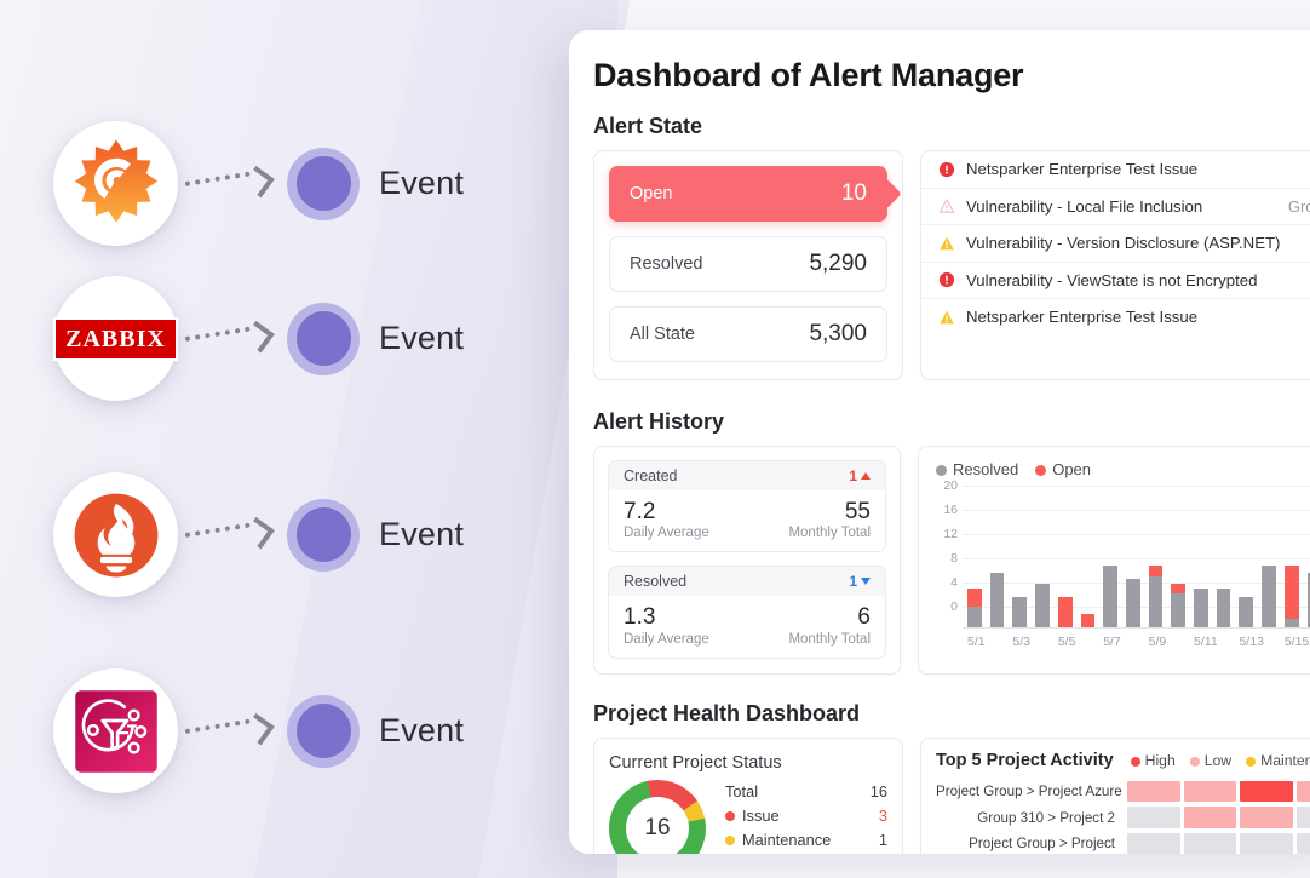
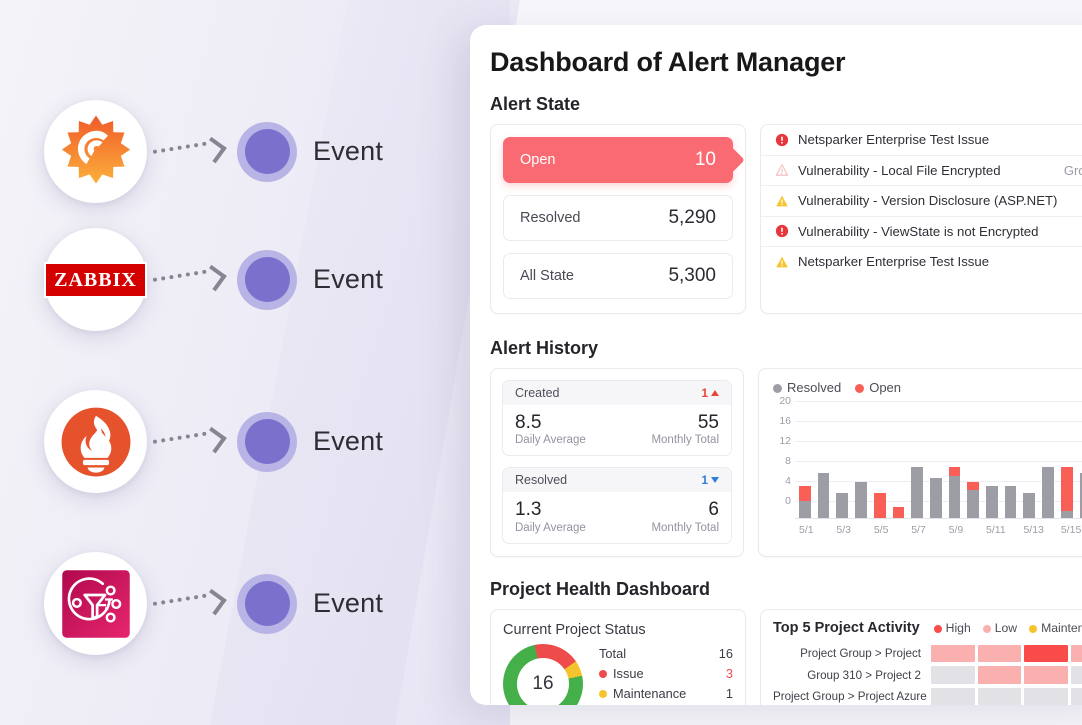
  Event
  ZABBIX
  Event
  Event
  Event
  Dashboard of Alert Manager
  Alert State
  Open
  10
  Resolved
  5,290
  All State
  5,300
  Netsparker Enterprise Test Issue
- Vulnerability - Local File Inclusion
+ Vulnerability - Local File Encrypted
  Vulnerability - Version Disclosure (ASP.NET)
  Vulnerability - ViewState is not Encrypted
  Netsparker Enterprise Test Issue
  Alert History
  Created
  1
- 7.2
+ 8.5
  Daily Average
  55
  Monthly Total
  Resolved
  1
  1.3
  Daily Average
  6
  Monthly Total
  Resolved
  Open
  0
  4
  8
  12
  16
  20
  5/1
  5/3
  5/5
  5/7
  5/9
  5/11
  5/13
  5/15
  Project Health Dashboard
  Current Project Status
  16
  Total
  16
  Issue
  3
  Maintenance
  1
  Top 5 Project Activity
  High
  Low
- Project Group > Project Azure
+ Project Group > Project
  Group 310 > Project 2
- Project Group > Project
+ Project Group > Project Azure
